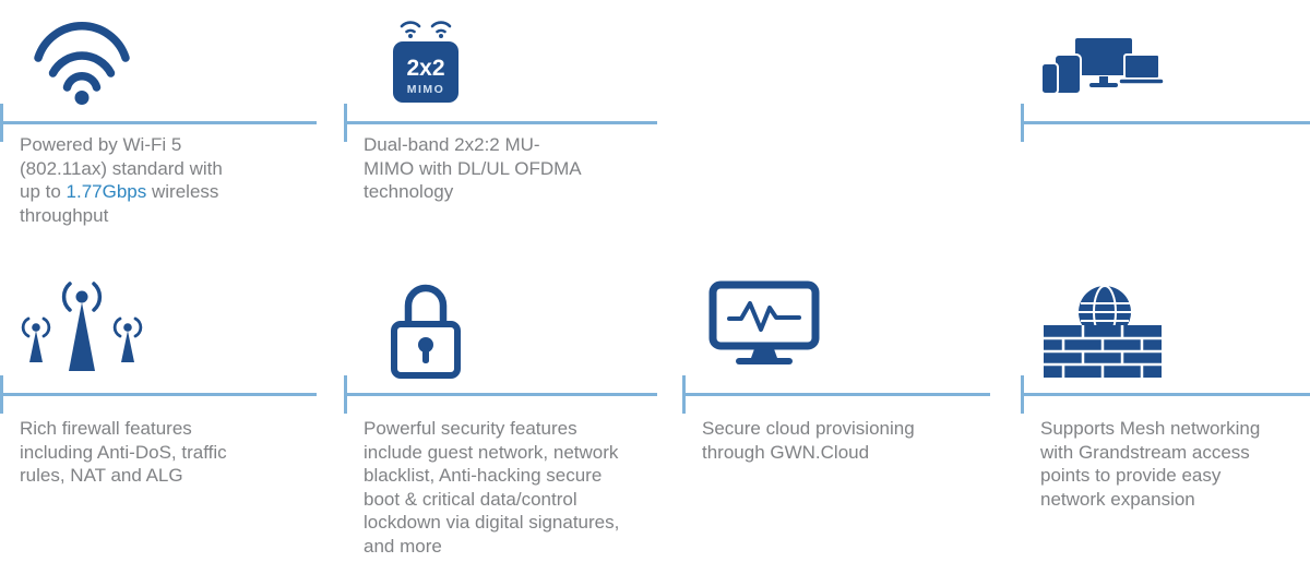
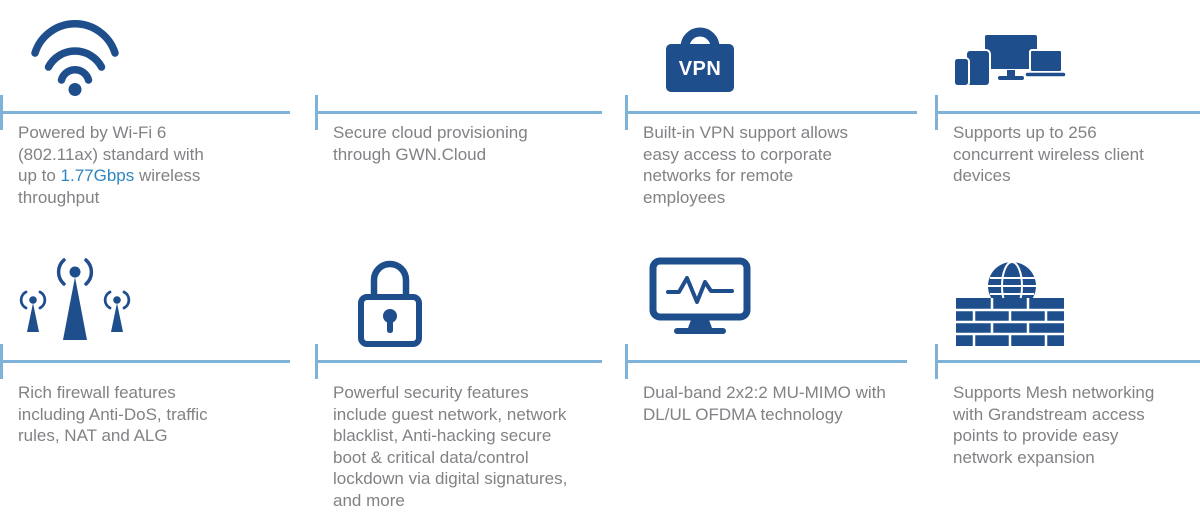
- Powered by Wi-Fi 5 (802.11ax) standard with up to 1.77Gbps wireless throughput
+ Powered by Wi-Fi 6 (802.11ax) standard with up to 1.77Gbps wireless throughput
- 2x2
- MIMO
- Dual-band 2x2:2 MU-MIMO with DL/UL OFDMA technology
+ Secure cloud provisioning through GWN.Cloud
+ VPN
+ Built-in VPN support allows easy access to corporate networks for remote employees
+ Supports up to 256 concurrent wireless client devices
  Rich firewall features including Anti-DoS, traffic rules, NAT and ALG
  Powerful security features include guest network, network blacklist, Anti-hacking secure boot & critical data/control lockdown via digital signatures, and more
- Secure cloud provisioning through GWN.Cloud
+ Dual-band 2x2:2 MU-MIMO with DL/UL OFDMA technology
  Supports Mesh networking with Grandstream access points to provide easy network expansion
